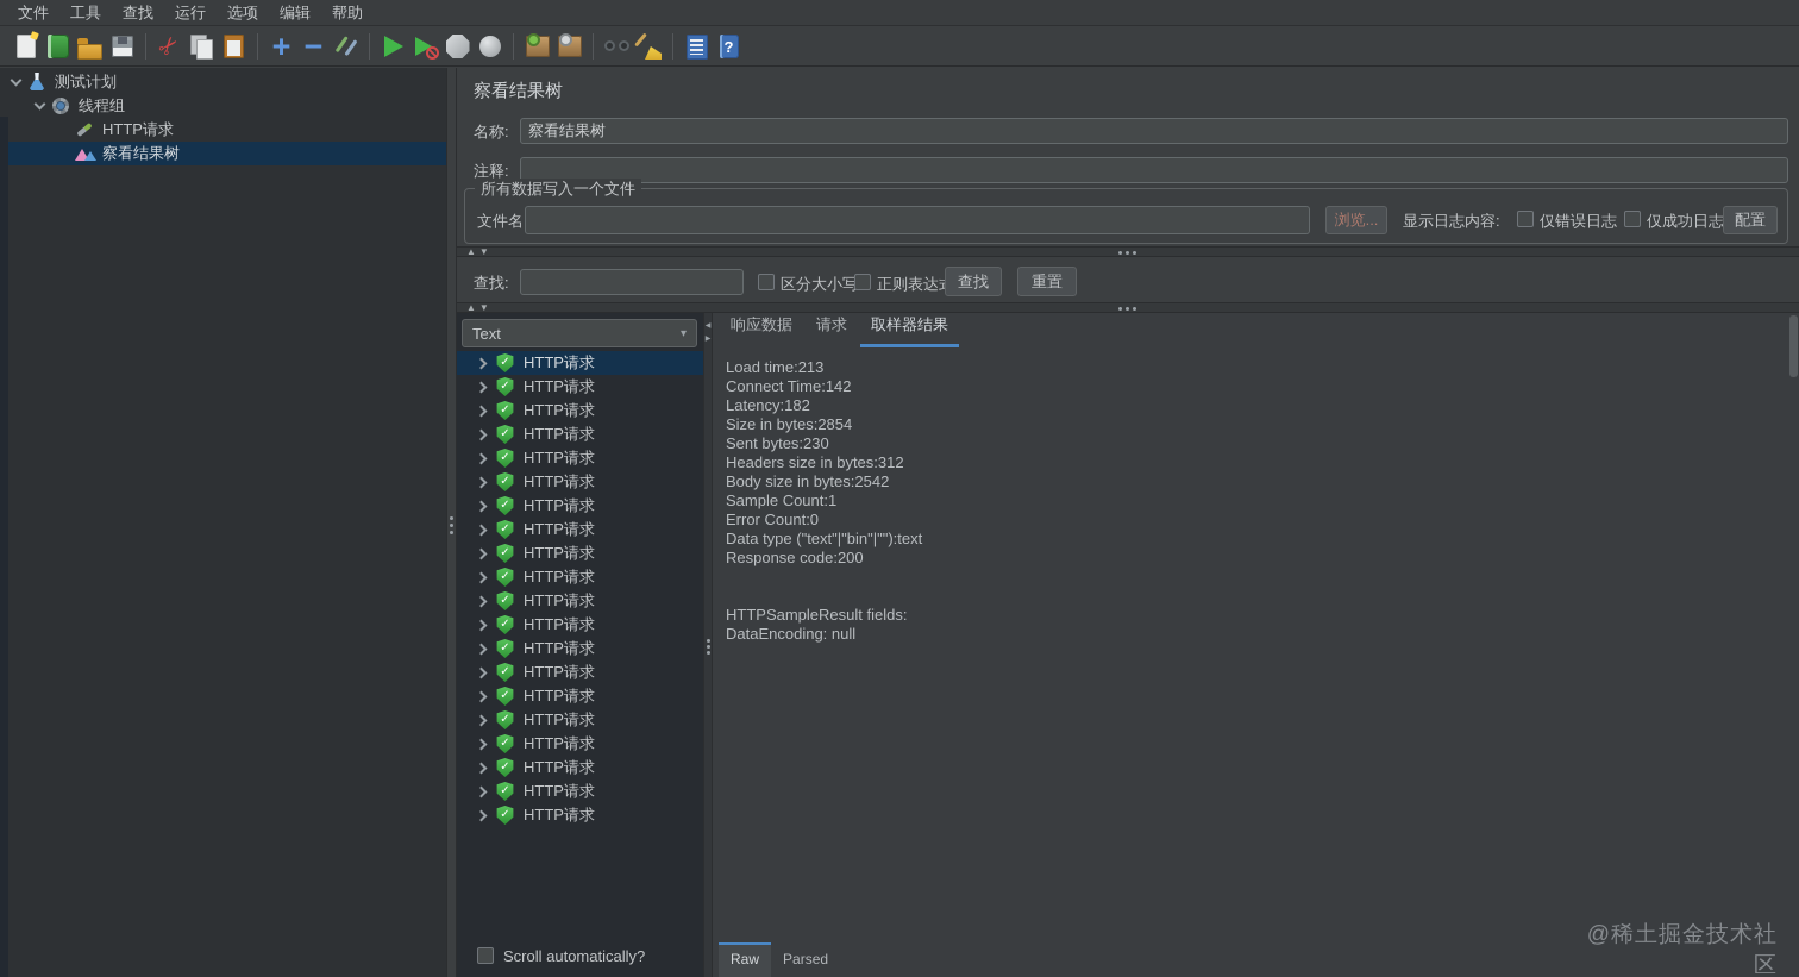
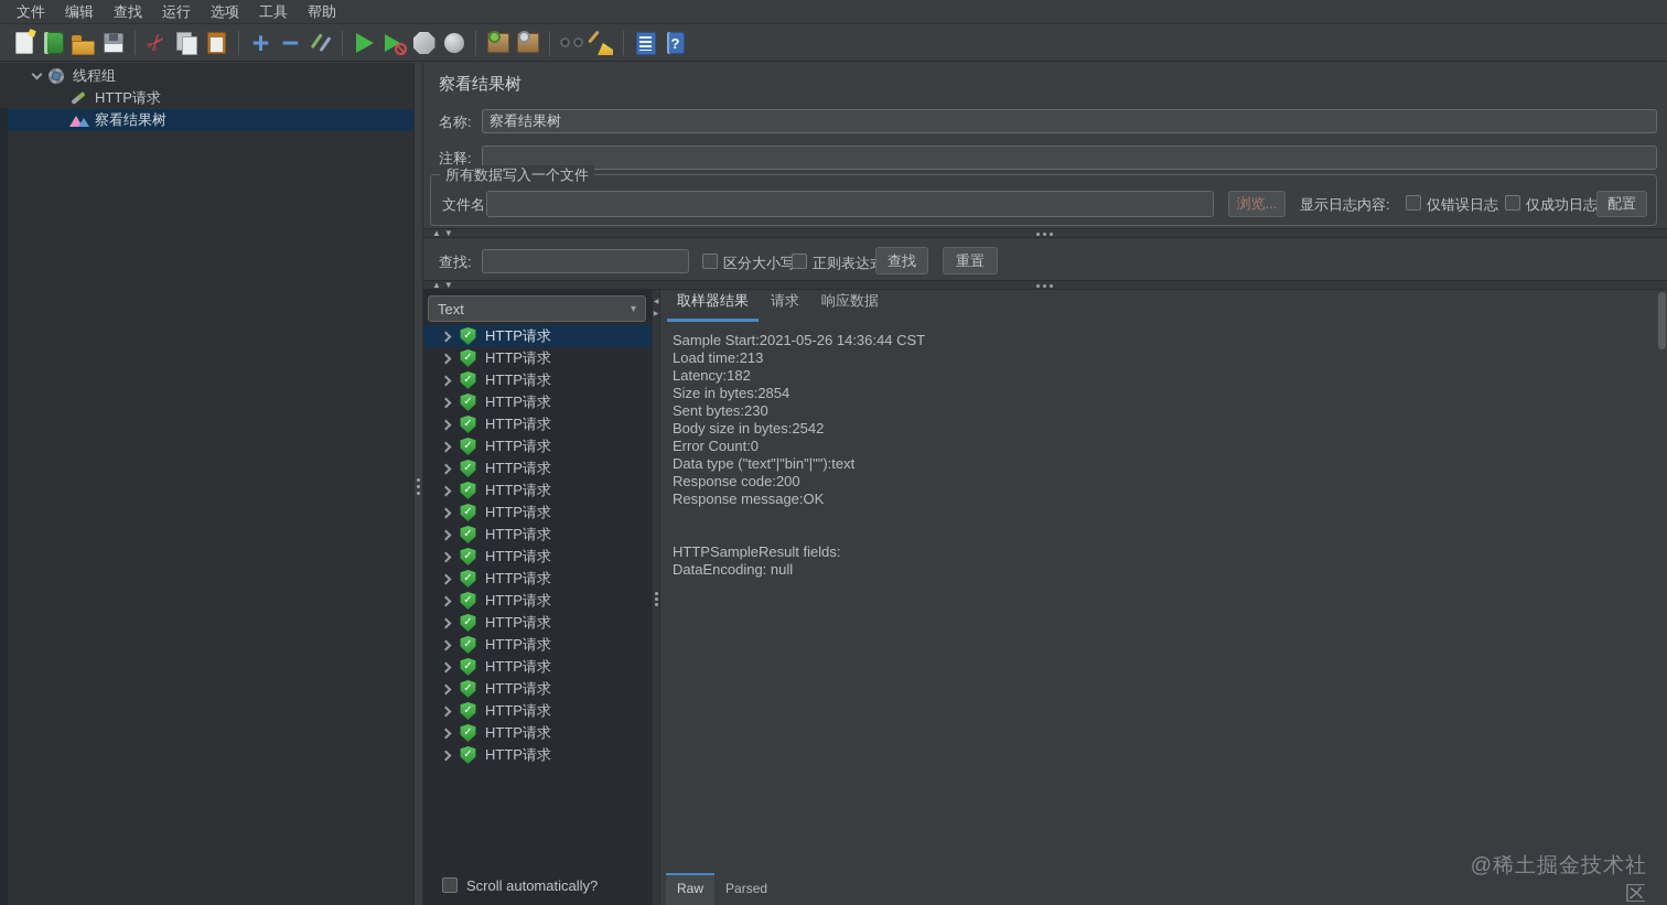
  文件
- 工具
+ 编辑
  查找
  运行
  选项
- 编辑
+ 工具
  帮助
- 测试计划
  线程组
  HTTP请求
  察看结果树
  察看结果树
  名称:
  察看结果树
  注释:
  所有数据写入一个文件
  文件名
  浏览...
  显示日志内容:
  仅错误日志
  仅成功日志
  配置
  ▲▼
  查找:
  区分大小写
  正则表达
  查找
  重置
  ▲▼
  Text
  ▾
  HTTP请求
  HTTP请求
  HTTP请求
  HTTP请求
  HTTP请求
  HTTP请求
  HTTP请求
  HTTP请求
  HTTP请求
  HTTP请求
  HTTP请求
  HTTP请求
  HTTP请求
  HTTP请求
  HTTP请求
  HTTP请求
  HTTP请求
  HTTP请求
  HTTP请求
  HTTP请求
  Scroll automatically?
- 响应数据
+ 取样器结果
  请求
- 取样器结果
+ 响应数据
+ Sample Start:2021-05-26 14:36:44 CST
  Load time:213
- Connect Time:142
  Latency:182
  Size in bytes:2854
  Sent bytes:230
- Headers size in bytes:312
  Body size in bytes:2542
- Sample Count:1
  Error Count:0
  Data type ("text"|"bin"|""):text
  Response code:200
+ Response message:OK
  HTTPSampleResult fields:
  DataEncoding: null
  Raw
  Parsed
  @稀土掘金技术社区
